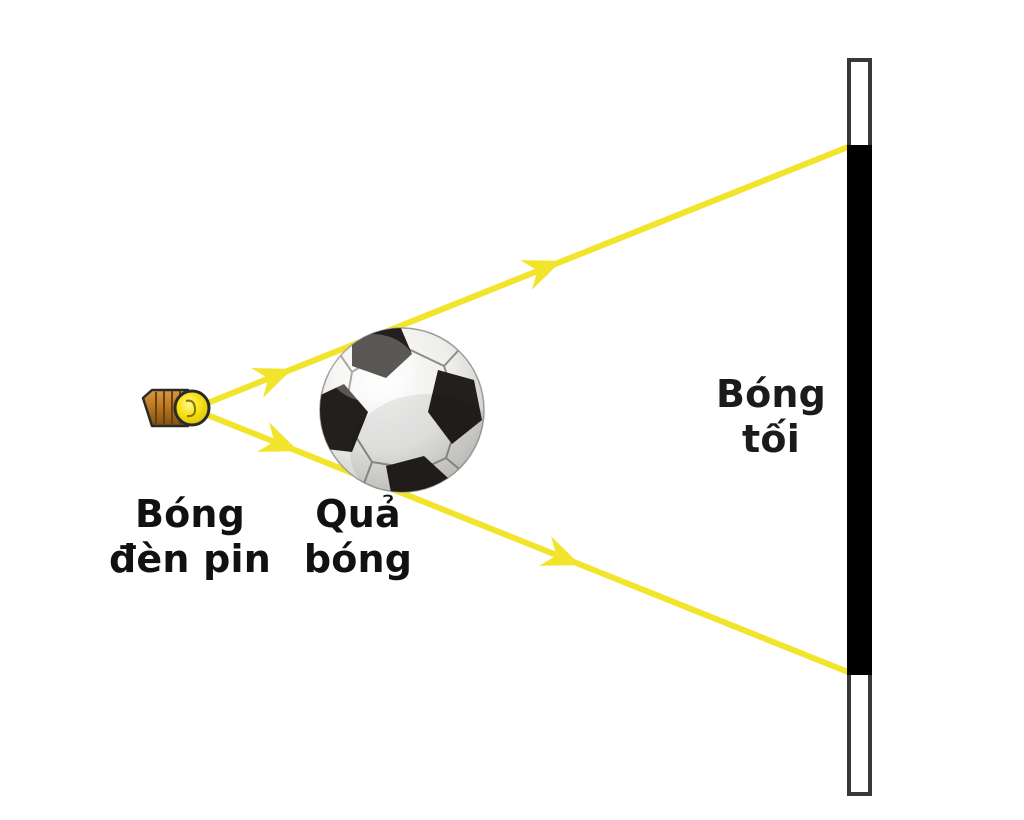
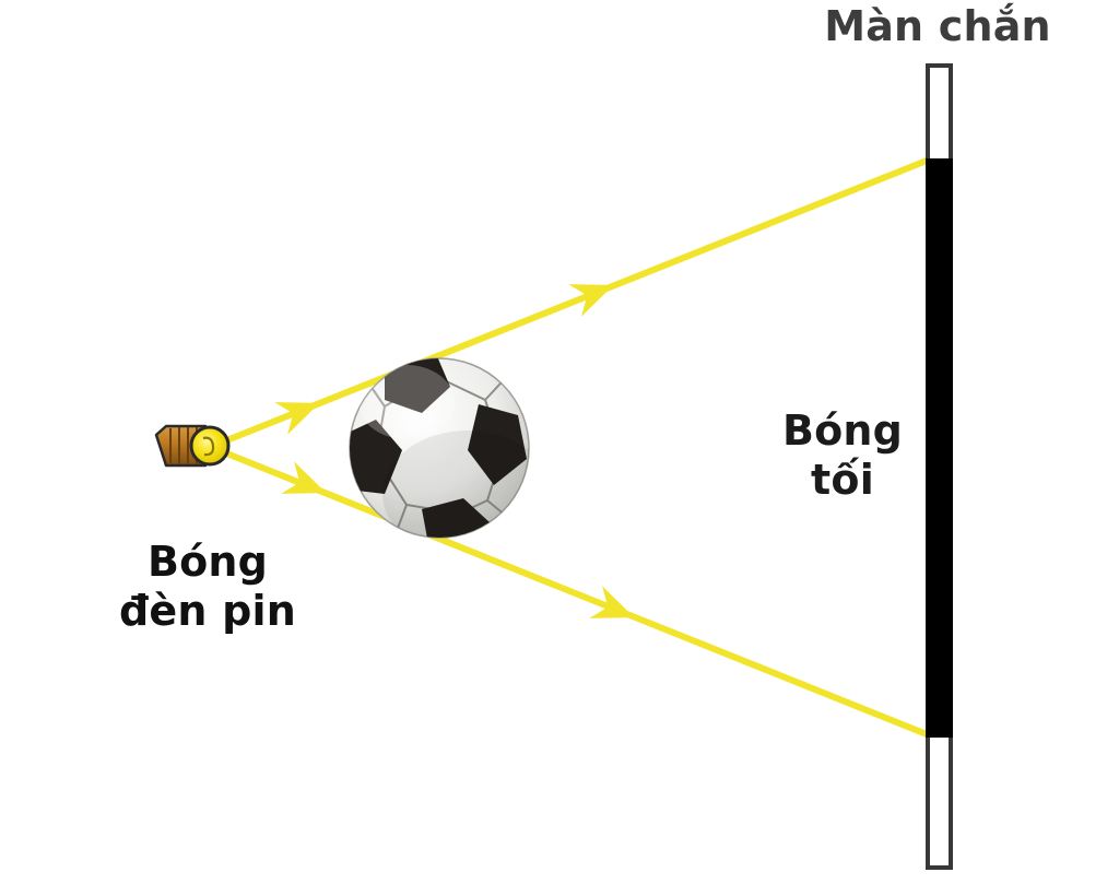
+ Màn chắn
  Bóng
  tối
  Bóng
  đèn pin
- Quả
- bóng
